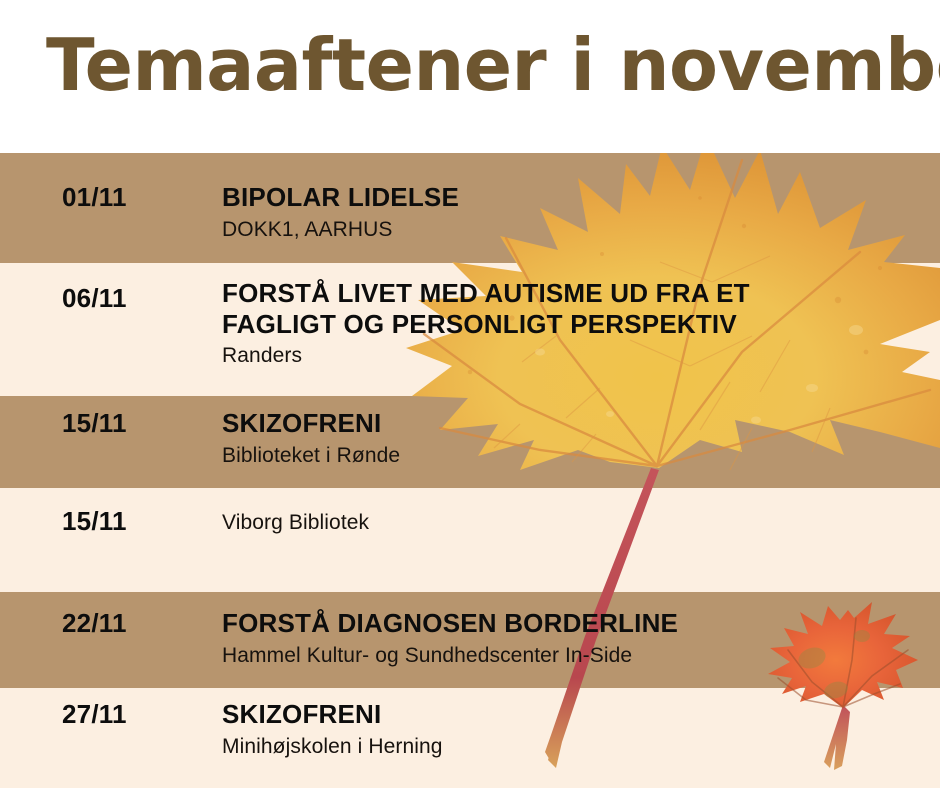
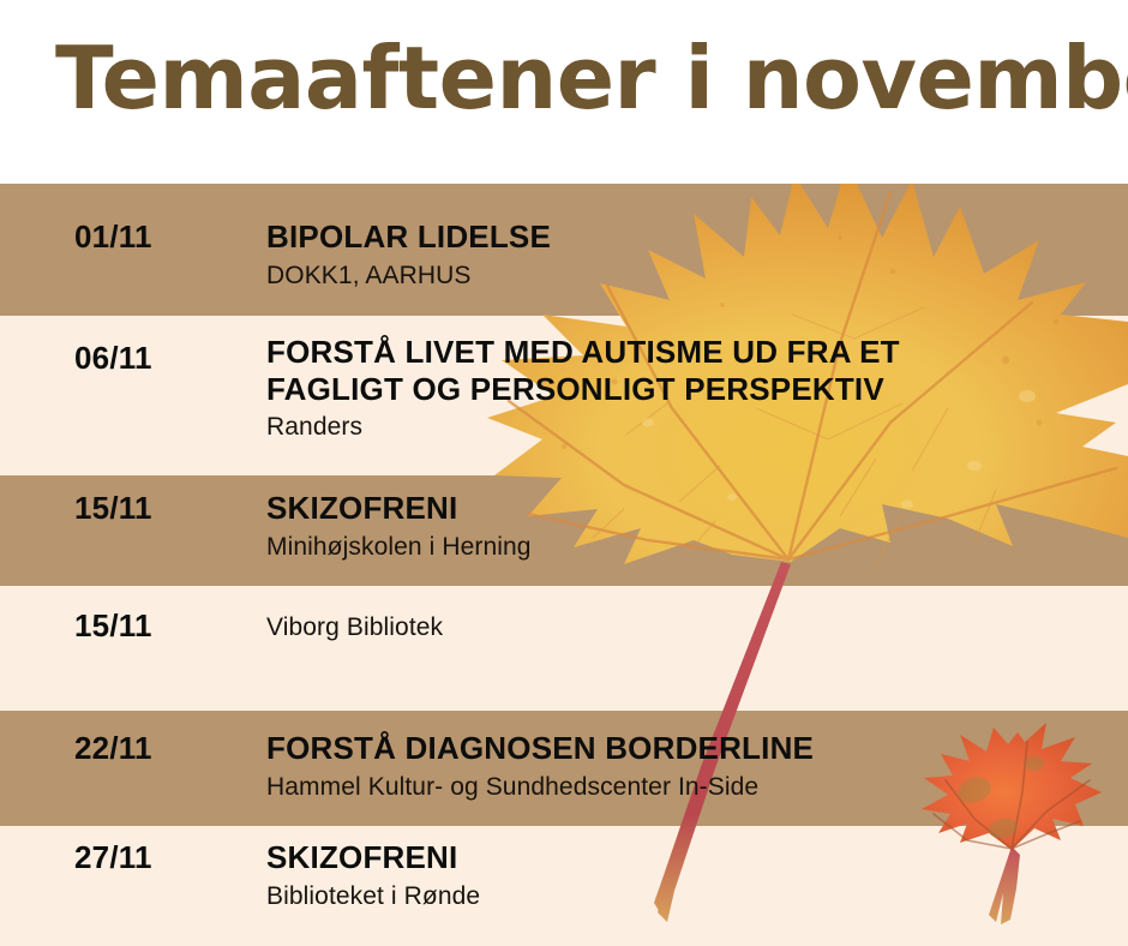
  Temaaftener i novemb
  01/11
  BIPOLAR LIDELSE
  DOKK1, AARHUS
  06/11
  FORSTÅ LIVET MED AUTISME UD FRA ET
  FAGLIGT OG PERSONLIGT PERSPEKTIV
  Randers
  15/11
  SKIZOFRENI
- Biblioteket i Rønde
+ Minihøjskolen i Herning
  15/11
  Viborg Bibliotek
  22/11
  FORSTÅ DIAGNOSEN BORDERLINE
  Hammel Kultur- og Sundhedscenter In-Side
  27/11
  SKIZOFRENI
- Minihøjskolen i Herning
+ Biblioteket i Rønde
